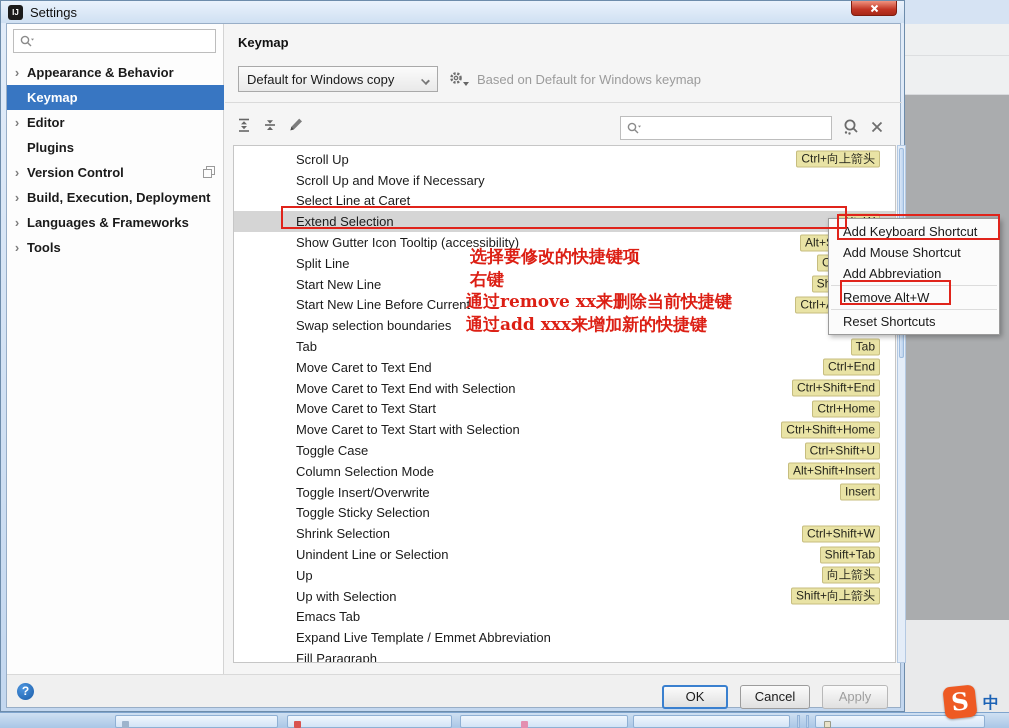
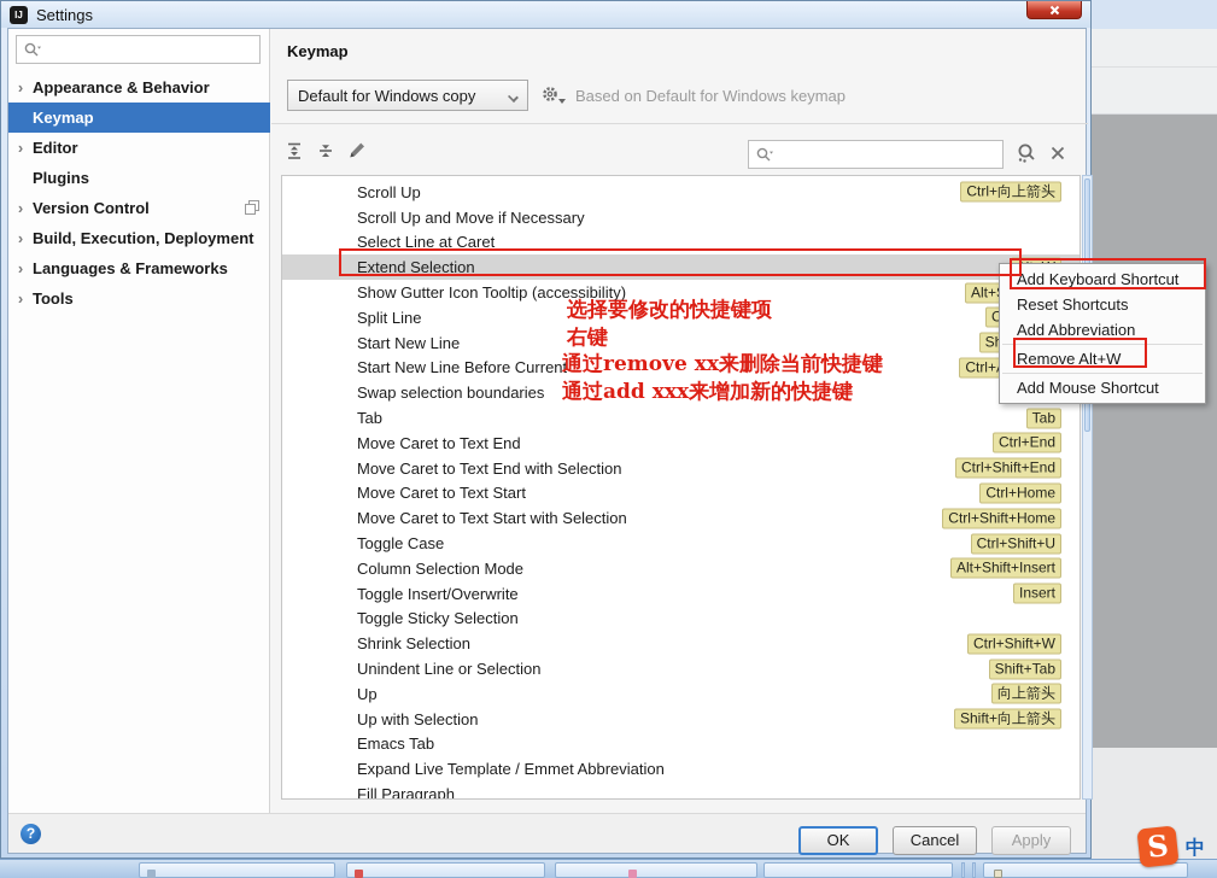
  IJ
  Settings
  ›
  Appearance & Behavior
  Keymap
  ›
  Editor
  Plugins
  ›
  Version Control
  ›
  Build, Execution, Deployment
  ›
  Languages & Frameworks
  ›
  Tools
  Keymap
  Default for Windows copy
  Based on Default for Windows keymap
  Scroll Up
  Ctrl+向上箭头
  Scroll Up and Move if Necessary
  Select Line at Caret
  Extend Selection
  Show Gutter Icon Tooltip (accessibility)
  Alt+
  Split Line
  Start New Line
  Start New Line Before Current
  Ctrl+
  Swap selection boundaries
  Tab
  Tab
  Move Caret to Text End
  Ctrl+End
  Move Caret to Text End with Selection
  Ctrl+Shift+End
  Move Caret to Text Start
  Ctrl+Home
  Move Caret to Text Start with Selection
  Ctrl+Shift+Home
  Toggle Case
  Ctrl+Shift+U
  Column Selection Mode
  Alt+Shift+Insert
  Toggle Insert/Overwrite
  Insert
  Toggle Sticky Selection
  Shrink Selection
  Ctrl+Shift+W
  Unindent Line or Selection
  Shift+Tab
  Up
  向上箭头
  Up with Selection
  Shift+向上箭头
  Emacs Tab
  Expand Live Template / Emmet Abbreviation
  Fill Paragraph
  ?
  OK
  Cancel
  Apply
  Add Keyboard Shortcut
- Add Mouse Shortcut
+ Reset Shortcuts
  Add Abbreviation
  Remove Alt+W
- Reset Shortcuts
+ Add Mouse Shortcut
  选择要修改的快捷键项
  右键
  通过remove xx来删除当前快捷键
  通过add xxx来增加新的快捷键
  中
